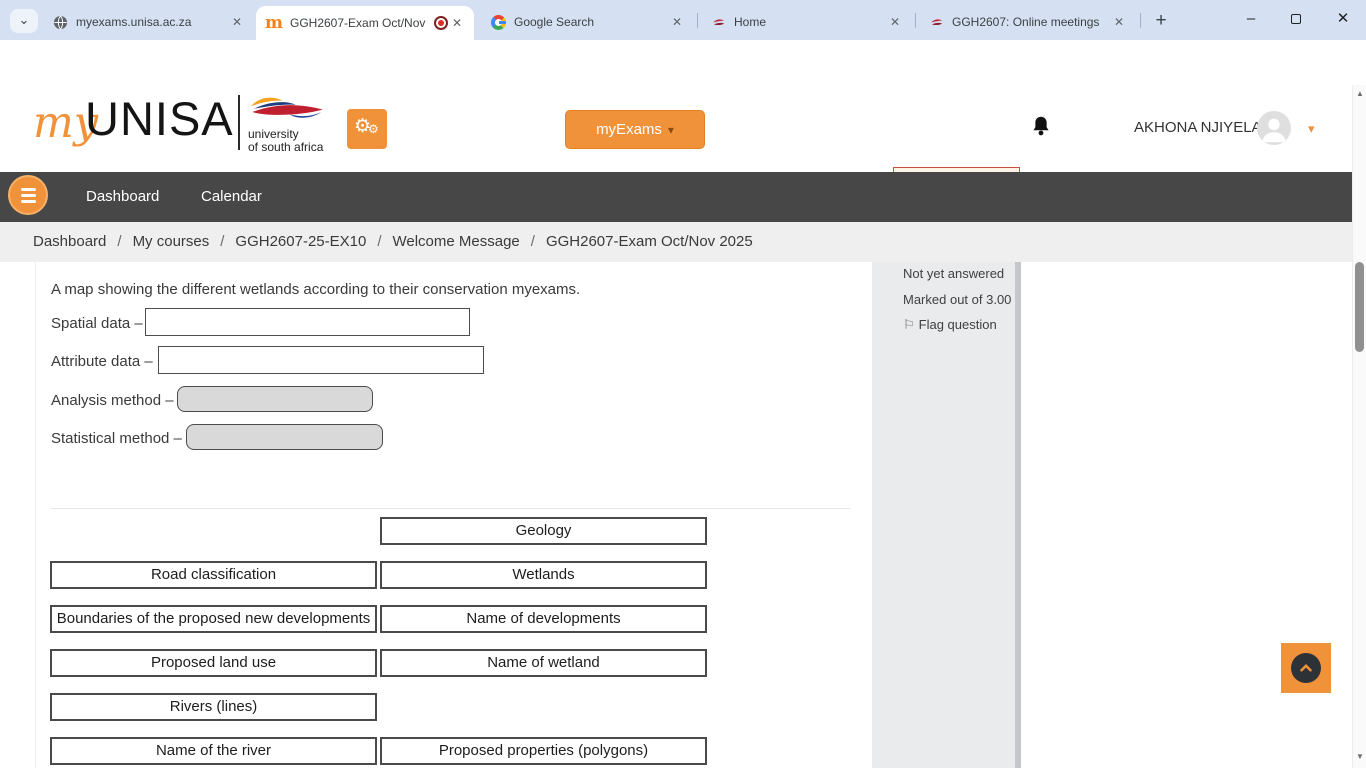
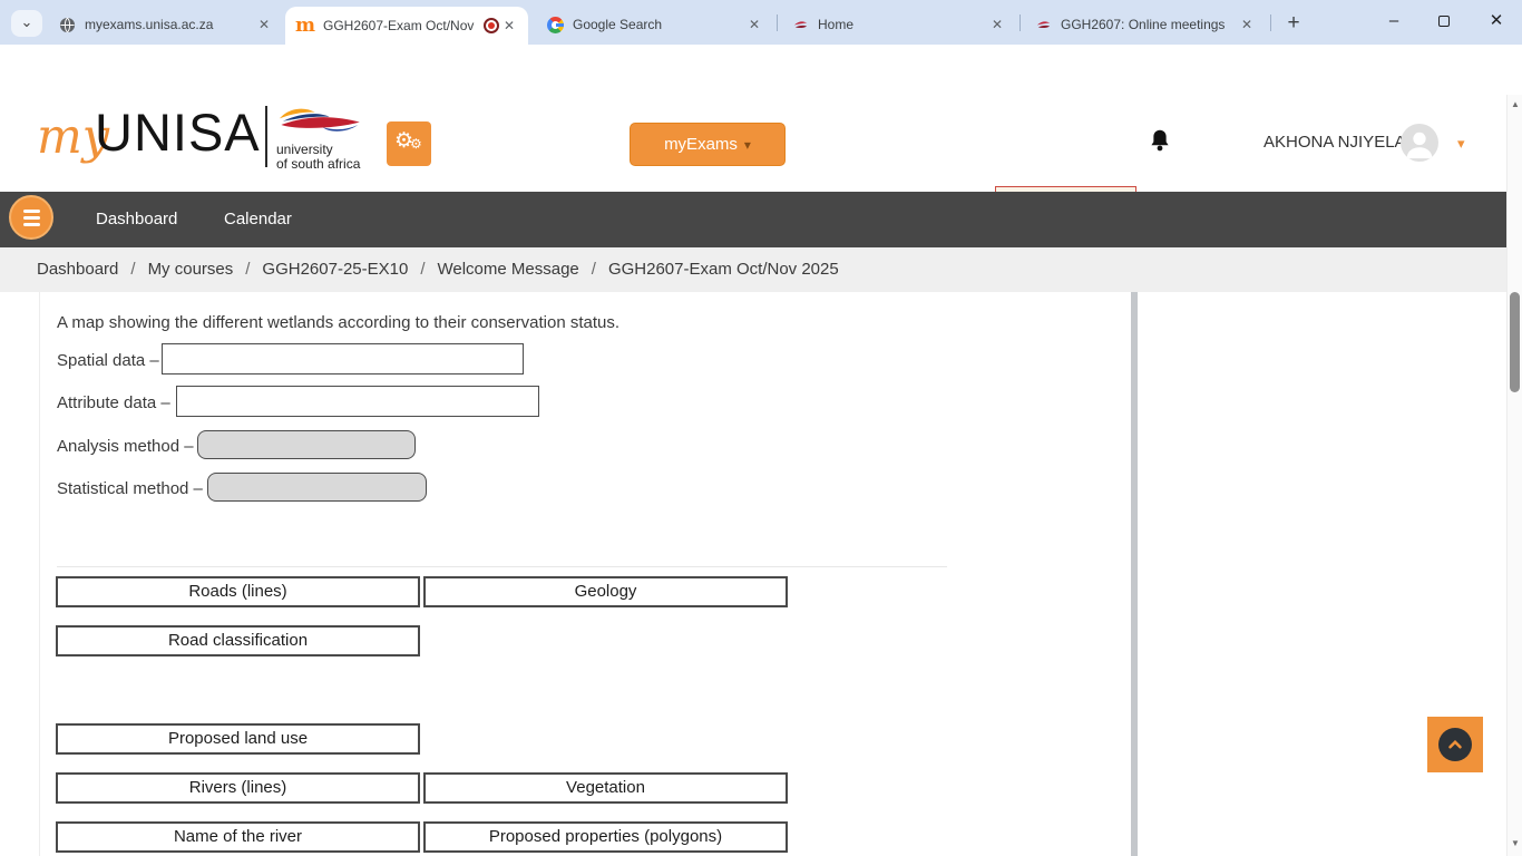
  ⌄
  myexams.unisa.ac.za
  ✕
  m
  GGH2607-Exam Oct/Nov
  ✕
  Google Search
  ✕
  Home
  ✕
  GGH2607: Online meetings
  ✕
  +
  –
  ✕
  my
  UNISA
  university
  of south africa
  ⚙
  ⚙
  myExams ▾
  AKHONA NJIYEL
  ▾
  Dashboard
  Calendar
  Dashboard / My courses / GGH2607-25-EX10 / Welcome Message / GGH2607-Exam Oct/Nov 2025
- A map showing the different wetlands according to their conservation myexams.
+ A map showing the different wetlands according to their conservation status.
  Spatial data –
  Attribute data –
  Analysis method –
  Statistical method –
+ Roads (lines)
  Geology
  Road classification
- Wetlands
- Boundaries of the proposed new developments
- Name of developments
  Proposed land use
- Name of wetland
  Rivers (lines)
+ Vegetation
  Name of the river
  Proposed properties (polygons)
- Not yet answered
- Marked out of 3.00
- ⚐ Flag question
  ▲
  ▼
